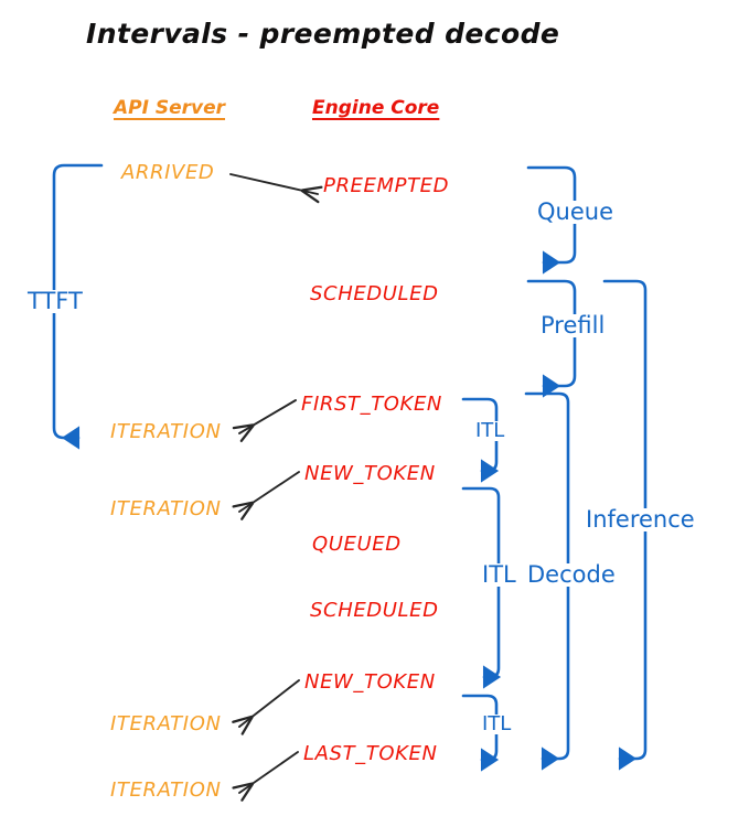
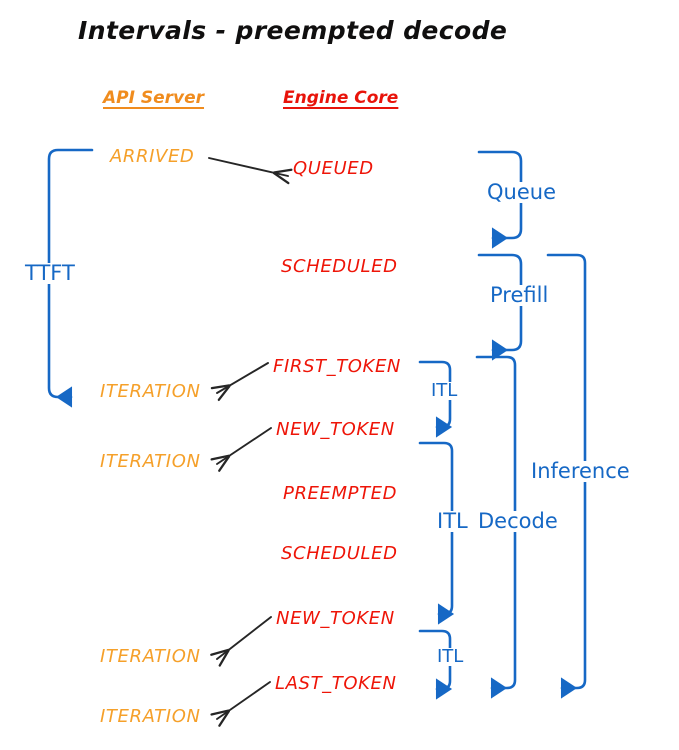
  Intervals - preempted decode
  API Server
  Engine Core
  ARRIVED
  ITERATION
  ITERATION
  ITERATION
  ITERATION
- PREEMPTED
+ QUEUED
  SCHEDULED
  FIRST_TOKEN
  NEW_TOKEN
- QUEUED
+ PREEMPTED
  SCHEDULED
  NEW_TOKEN
  LAST_TOKEN
  TTFT
  Queue
  Prefill
  ITL
  ITL
  Decode
  Inference
  ITL
